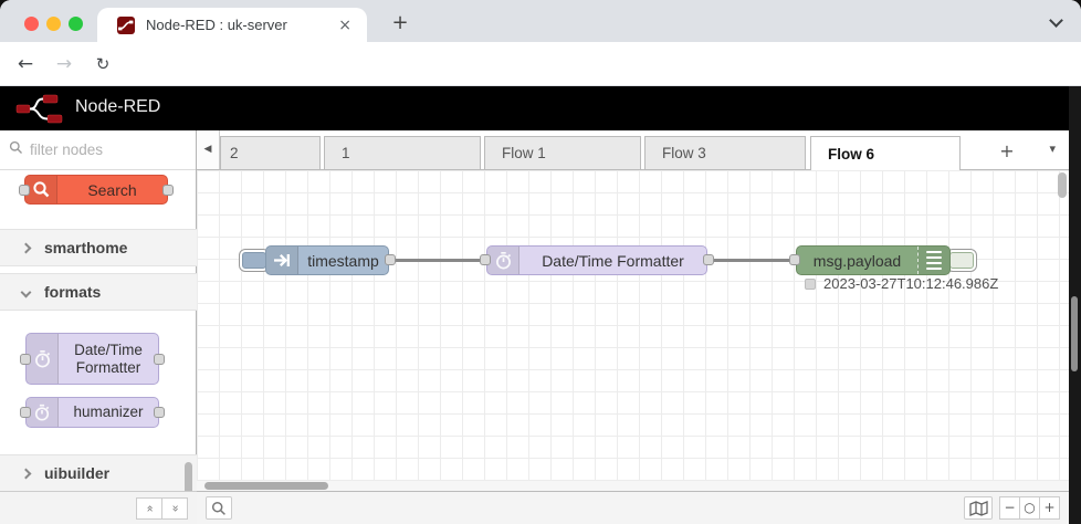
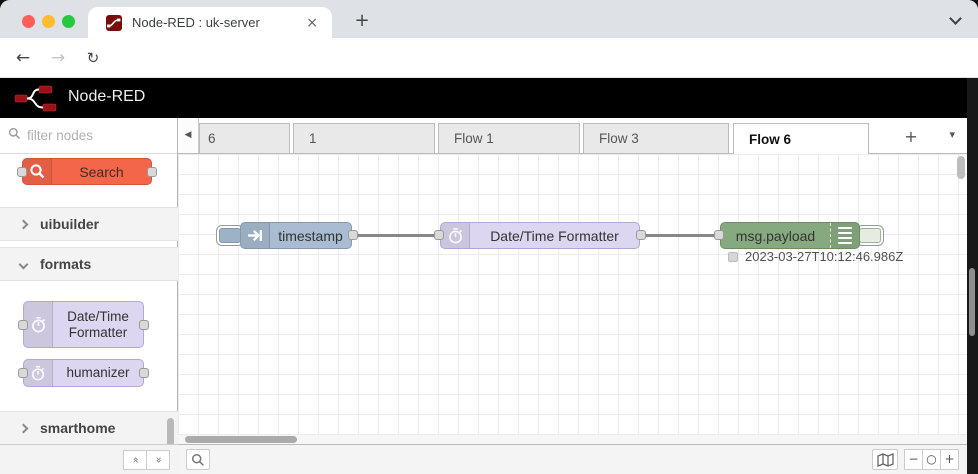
  Node-RED : uk-server
  ×
  +
  ←
  →
  ↻
  Node-RED
  filter nodes
  Search
- smarthome
+ uibuilder
  formats
  Date/Time
  Formatter
  humanizer
- uibuilder
+ smarthome
  ◀
- 2
+ 6
  1
  Flow 1
  Flow 3
  Flow 6
  +
  ▾
  timestamp
  Date/Time Formatter
  msg.payload
  2023-03-27T10:12:46.986Z
  −
  ○
  +
